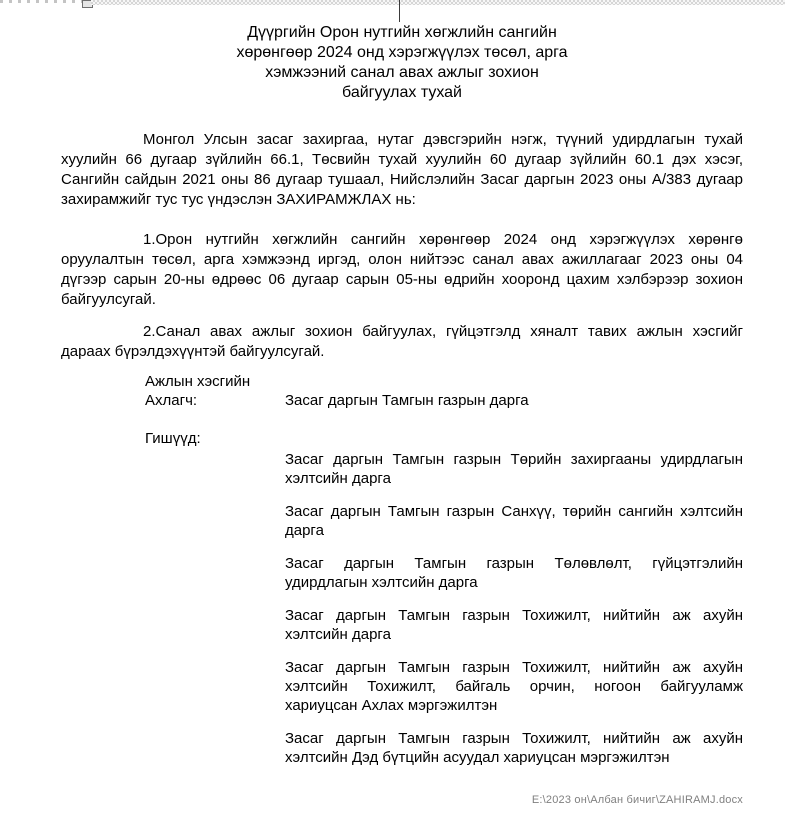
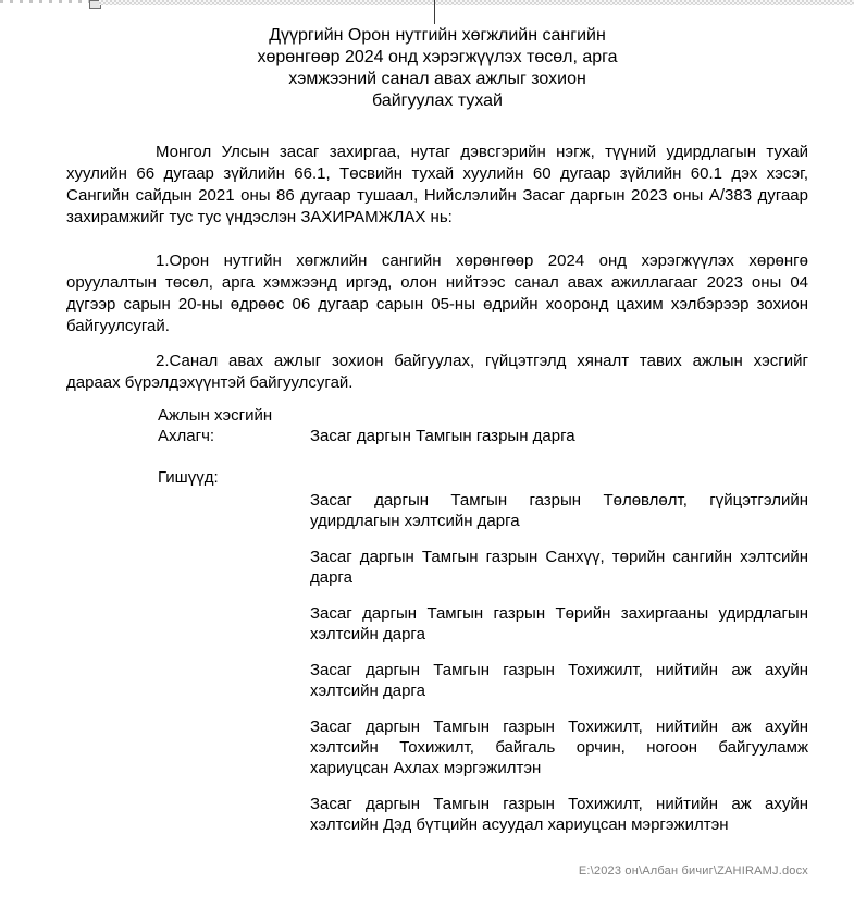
  Дүүргийн Орон нутгийн хөгжлийн сангийн
  хөрөнгөөр 2024 онд хэрэгжүүлэх төсөл, арга
  хэмжээний санал авах ажлыг зохион
  байгуулах тухай
  Монгол Улсын засаг захиргаа, нутаг дэвсгэрийн нэгж, түүний удирдлагын тухай хуулийн 66 дугаар зүйлийн 66.1, Төсвийн тухай хуулийн 60 дугаар зүйлийн 60.1 дэх хэсэг, Сангийн сайдын 2021 оны 86 дугаар тушаал, Нийслэлийн Засаг даргын 2023 оны А/383 дугаар захирамжийг тус тус үндэслэн ЗАХИРАМЖЛАХ нь:
  1.Орон нутгийн хөгжлийн сангийн хөрөнгөөр 2024 онд хэрэгжүүлэх хөрөнгө оруулалтын төсөл, арга хэмжээнд иргэд, олон нийтээс санал авах ажиллагааг 2023 оны 04 дүгээр сарын 20-ны өдрөөс 06 дугаар сарын 05-ны өдрийн хооронд цахим хэлбэрээр зохион байгуулсугай.
  2.Санал авах ажлыг зохион байгуулах, гүйцэтгэлд хяналт тавих ажлын хэсгийг дараах бүрэлдэхүүнтэй байгуулсугай.
  Ажлын хэсгийн
  Ахлагч:
  Засаг даргын Тамгын газрын дарга
  Гишүүд:
- Засаг даргын Тамгын газрын Төрийн захиргааны удирдлагын хэлтсийн дарга
+ Засаг даргын Тамгын газрын Төлөвлөлт, гүйцэтгэлийн удирдлагын хэлтсийн дарга
  Засаг даргын Тамгын газрын Санхүү, төрийн сангийн хэлтсийн дарга
- Засаг даргын Тамгын газрын Төлөвлөлт, гүйцэтгэлийн удирдлагын хэлтсийн дарга
+ Засаг даргын Тамгын газрын Төрийн захиргааны удирдлагын хэлтсийн дарга
  Засаг даргын Тамгын газрын Тохижилт, нийтийн аж ахуйн хэлтсийн дарга
  Засаг даргын Тамгын газрын Тохижилт, нийтийн аж ахуйн хэлтсийн Тохижилт, байгаль орчин, ногоон байгууламж хариуцсан Ахлах мэргэжилтэн
  Засаг даргын Тамгын газрын Тохижилт, нийтийн аж ахуйн хэлтсийн Дэд бүтцийн асуудал хариуцсан мэргэжилтэн
  E:\2023 он\Албан бичиг\ZAHIRAMJ.docx
